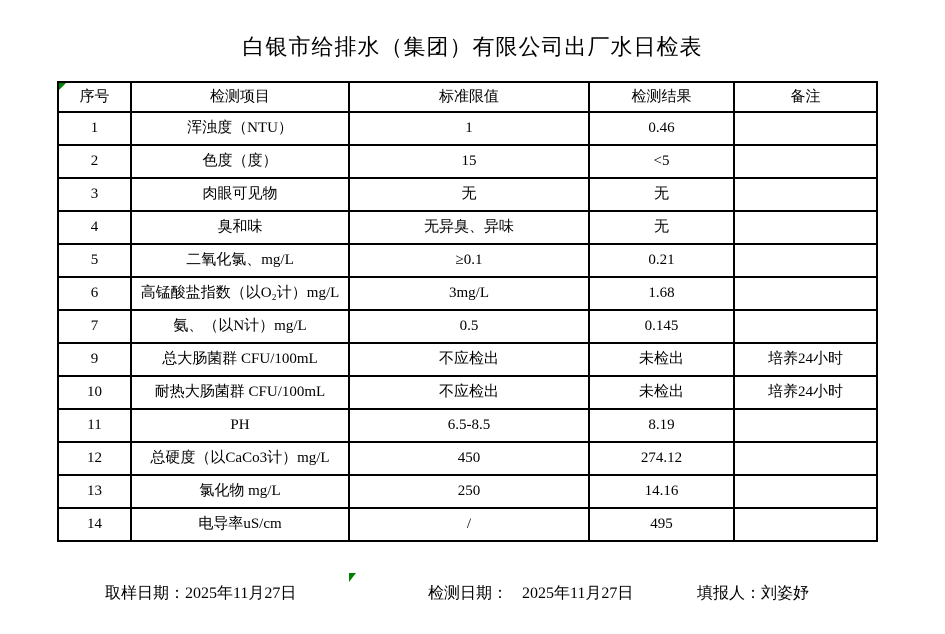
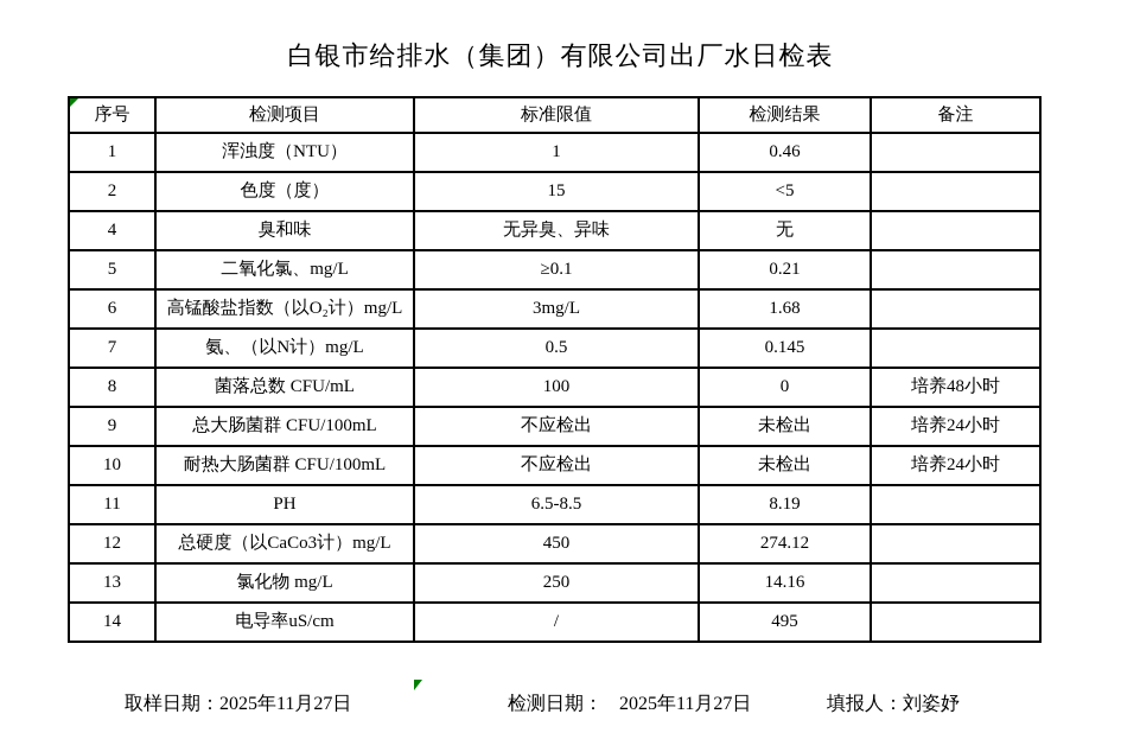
  白银市给排水（集团）有限公司出厂水日检表
  序号	检测项目	标准限值	检测结果	备注
  1	浑浊度（NTU）	1	0.46
  2	色度（度）	15	<5
- 3	肉眼可见物	无	无
  4	臭和味	无异臭、异味	无
  5	二氧化氯、mg/L	≥0.1	0.21
  6	高锰酸盐指数（以O₂计）mg/L	3mg/L	1.68
  7	氨、（以N计）mg/L	0.5	0.145
+ 8	菌落总数 CFU/mL	100	0	培养48小时
  9	总大肠菌群 CFU/100mL	不应检出	未检出	培养24小时
  10	耐热大肠菌群 CFU/100mL	不应检出	未检出	培养24小时
  11	PH	6.5-8.5	8.19
  12	总硬度（以CaCo3计）mg/L	450	274.12
  13	氯化物 mg/L	250	14.16
  14	电导率uS/cm	/	495
  取样日期：2025年11月27日
  检测日期： 2025年11月27日
  填报人：刘姿妤
